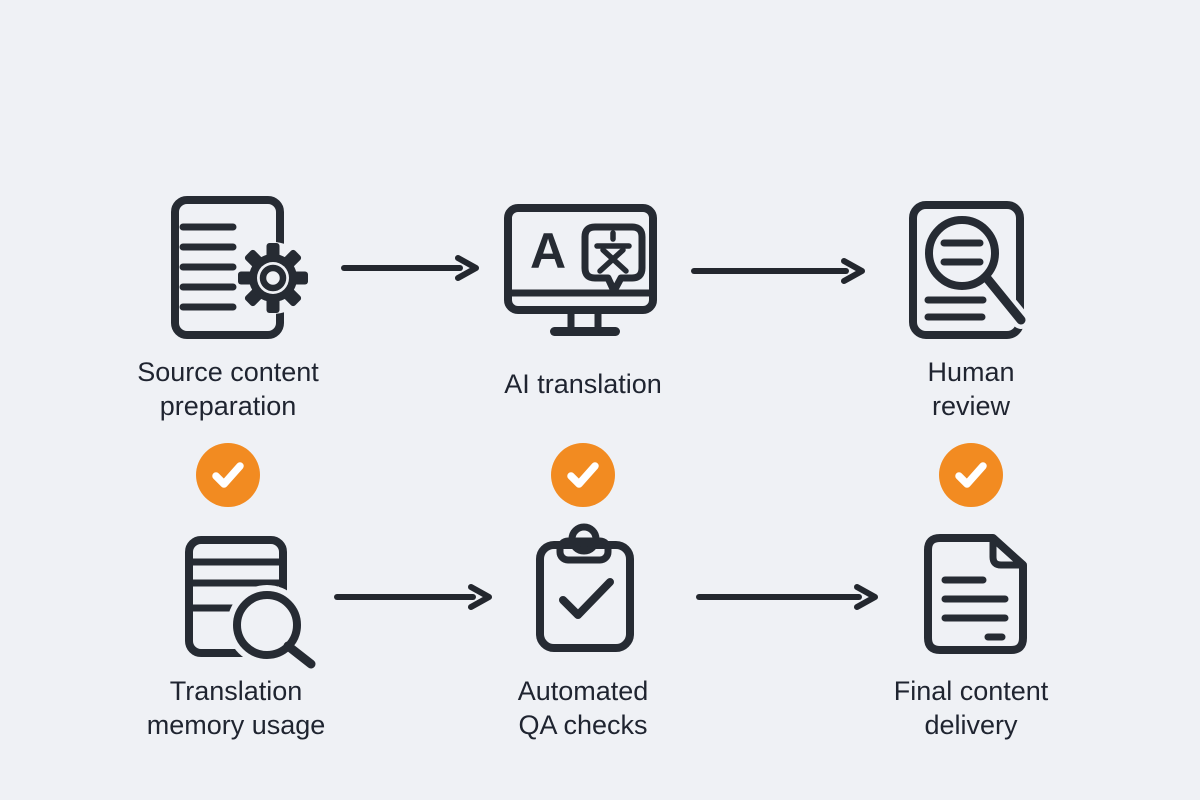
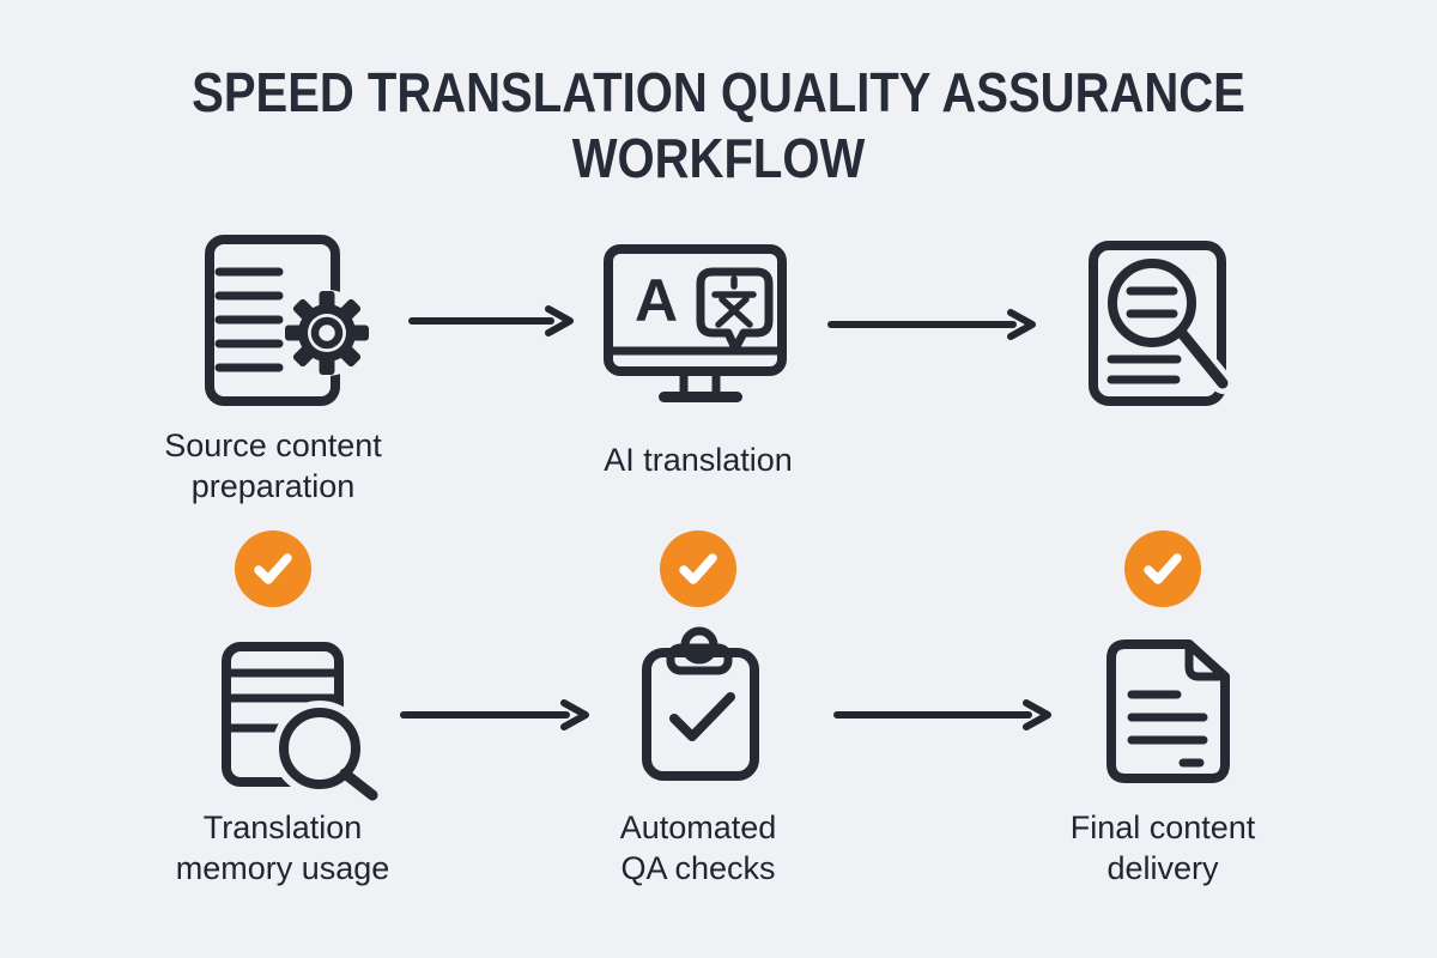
+ SPEED TRANSLATION QUALITY ASSURANCE WORKFLOW
  A
  Source content
  preparation
  AI translation
- Human
- review
  Translation
  memory usage
  Automated
  QA checks
  Final content
  delivery
